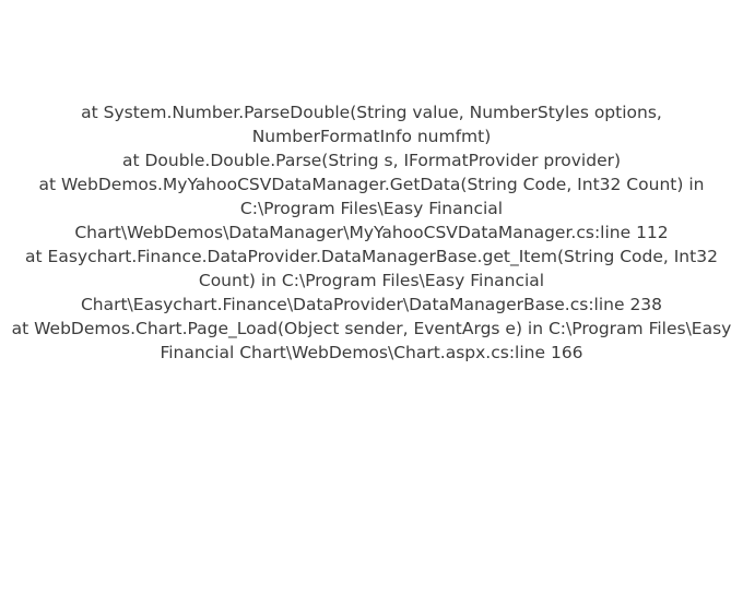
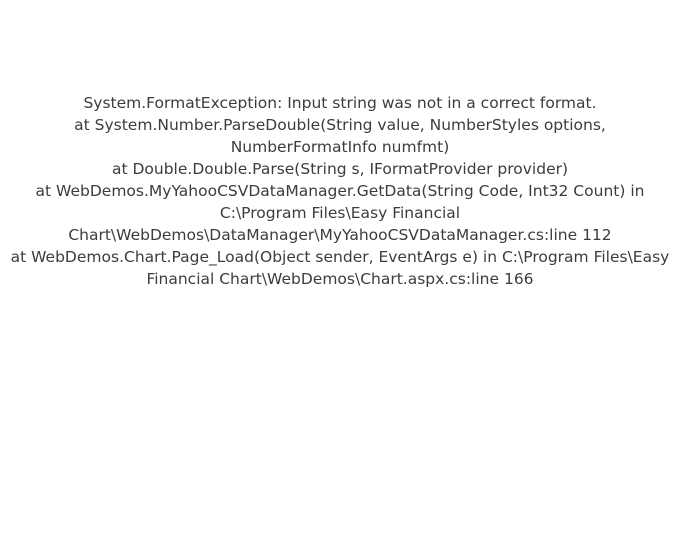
+ System.FormatException: Input string was not in a correct format.
  at System.Number.ParseDouble(String value, NumberStyles options, NumberFormatInfo numfmt)
  at Double.Double.Parse(String s, IFormatProvider provider)
  at WebDemos.MyYahooCSVDataManager.GetData(String Code, Int32 Count) in C:\Program Files\Easy Financial Chart\WebDemos\DataManager\MyYahooCSVDataManager.cs:line 112
- at Easychart.Finance.DataProvider.DataManagerBase.get_Item(String Code, Int32 Count) in C:\Program Files\Easy Financial Chart\Easychart.Finance\DataProvider\DataManagerBase.cs:line 238
  at WebDemos.Chart.Page_Load(Object sender, EventArgs e) in C:\Program Files\Easy Financial Chart\WebDemos\Chart.aspx.cs:line 166
